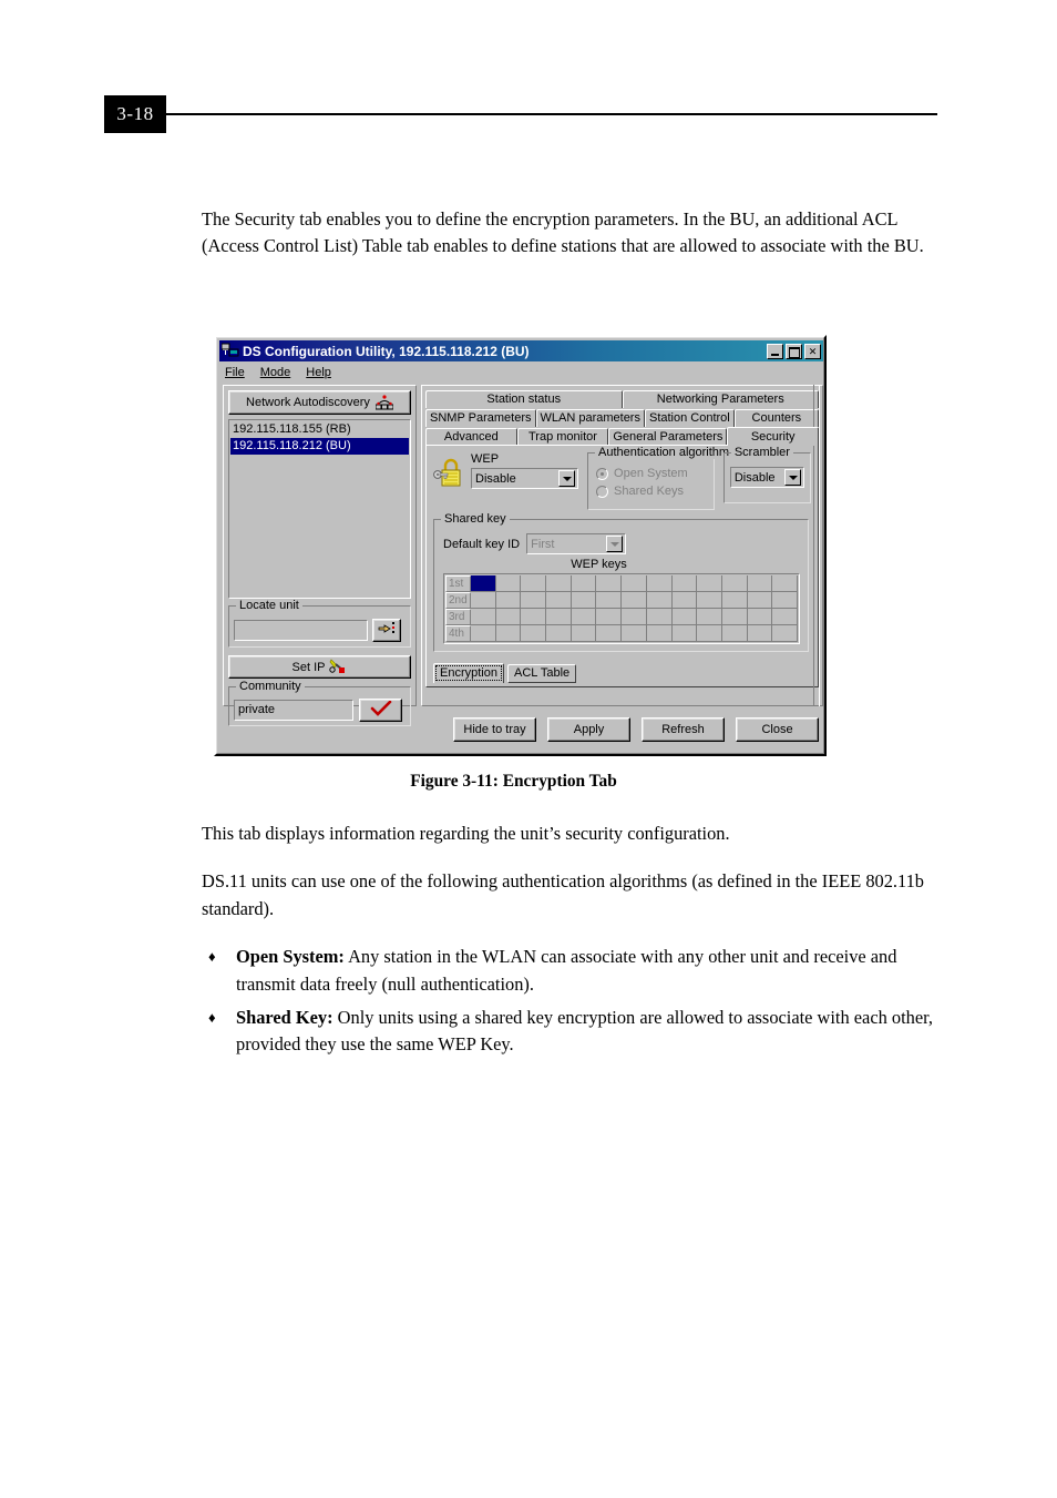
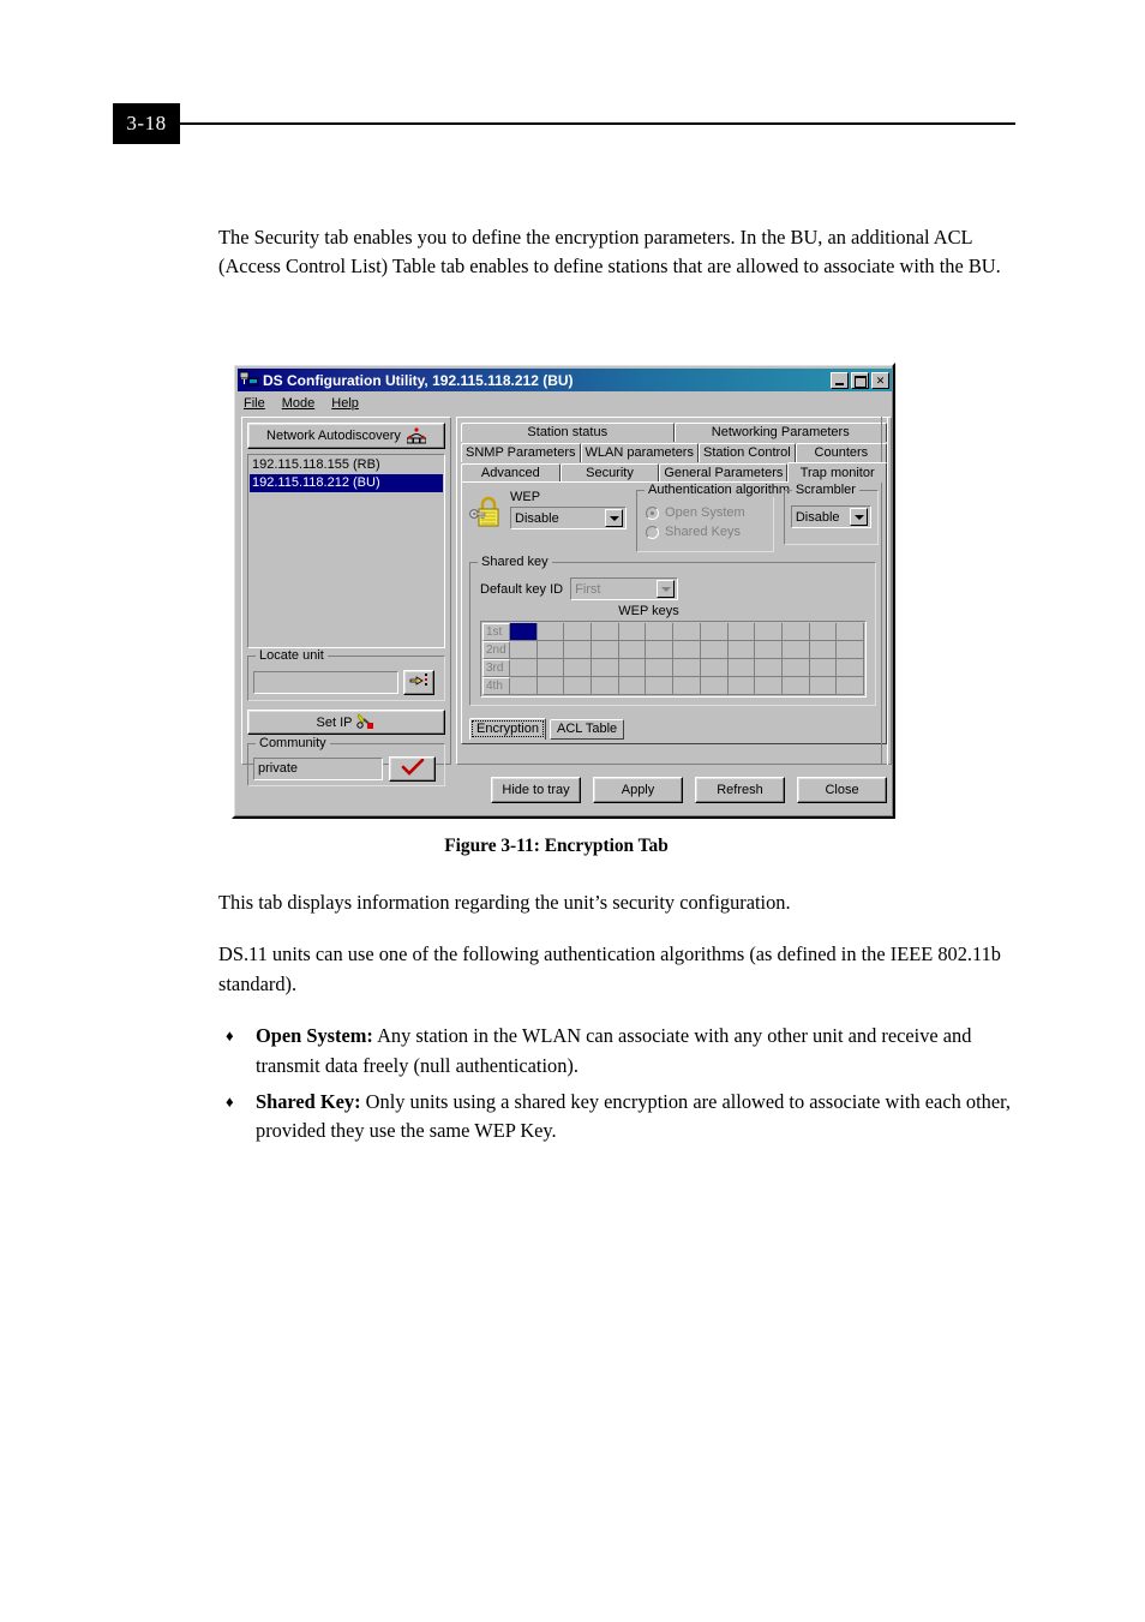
  3-18
  The Security tab enables you to define the encryption parameters. In the BU, an additional ACL (Access Control List) Table tab enables to define stations that are allowed to associate with the BU.
  DS Configuration Utility, 192.115.118.212 (BU)
  ✕
  File
  Mode
  Help
  Network Autodiscovery
  192.115.118.155 (RB)
  192.115.118.212 (BU)
  Locate unit
  Set IP
  Community
  private
  Station status
  Networking Parameters
  SNMP Parameters
  WLAN parameters
  Station Control
  Counters
  Advanced
- Trap monitor
+ Security
  General Parameters
- Security
+ Trap monitor
  WEP
  Disable
  Authentication algorithm
  Open System
  Shared Keys
  Scrambler
  Disable
  Shared key
  Default key ID
  First
  WEP keys
  1st
  2nd
  3rd
  4th
  Encryption
  ACL Table
  Hide to tray
  Apply
  Refresh
  Close
  Figure 3-11: Encryption Tab
  This tab displays information regarding the unit’s security configuration.
  DS.11 units can use one of the following authentication algorithms (as defined in the IEEE 802.11b standard).
  ♦
  Open System: Any station in the WLAN can associate with any other unit and receive and transmit data freely (null authentication).
  ♦
  Shared Key: Only units using a shared key encryption are allowed to associate with each other, provided they use the same WEP Key.
